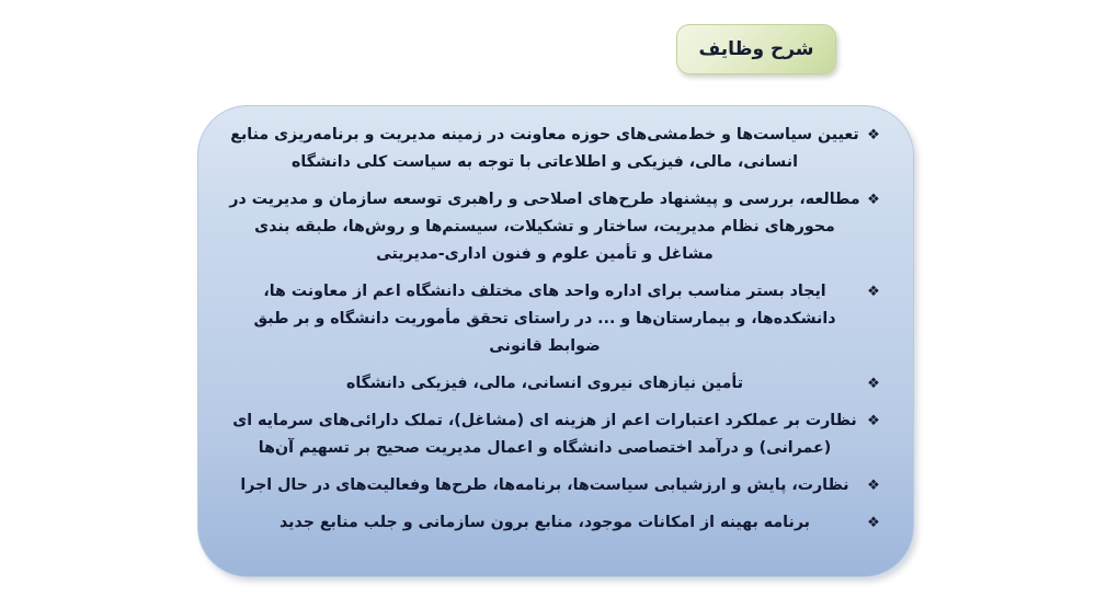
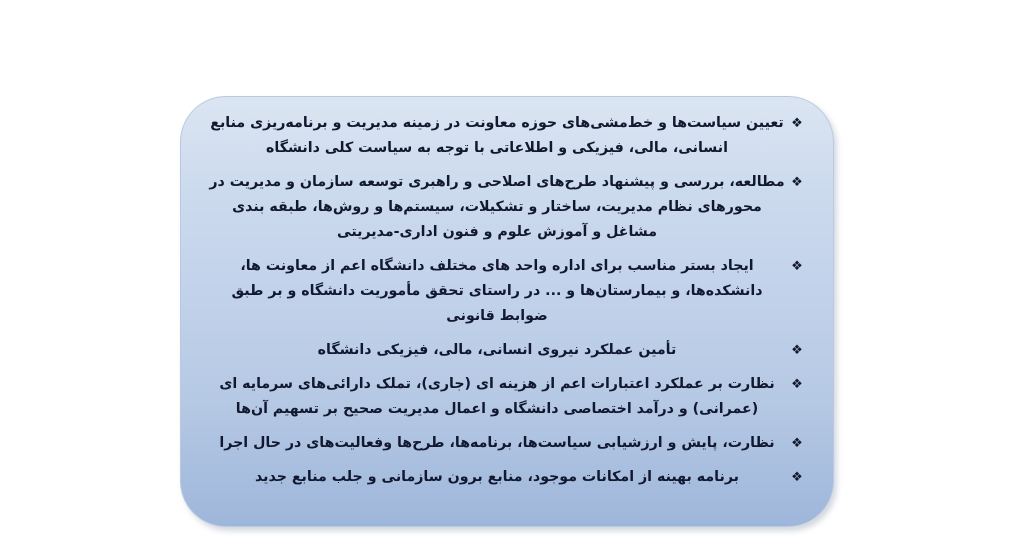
- شرح وظایف
  ❖
  تعیین سیاست‌ها و خط‌مشی‌های حوزه معاونت در زمینه مدیریت و برنامه‌ریزی منابع انسانی، مالی، فیزیکی و اطلاعاتی با توجه به سیاست کلی دانشگاه
  ❖
- مطالعه، بررسی و پیشنهاد طرح‌های اصلاحی و راهبری توسعه سازمان و مدیریت در محورهای نظام مدیریت، ساختار و تشکیلات، سیستم‌ها و روش‌ها، طبقه بندی مشاغل و تأمین علوم و فنون اداری-مدیریتی
+ مطالعه، بررسی و پیشنهاد طرح‌های اصلاحی و راهبری توسعه سازمان و مدیریت در محورهای نظام مدیریت، ساختار و تشکیلات، سیستم‌ها و روش‌ها، طبقه بندی مشاغل و آموزش علوم و فنون اداری-مدیریتی
  ❖
  ایجاد بستر مناسب برای اداره واحد های مختلف دانشگاه اعم از معاونت ها، دانشکده‌ها، و بیمارستان‌ها و ... در راستای تحقق مأموریت دانشگاه و بر طبق ضوابط قانونی
  ❖
- تأمین نیازهای نیروی انسانی، مالی، فیزیکی دانشگاه
+ تأمین عملکرد نیروی انسانی، مالی، فیزیکی دانشگاه
  ❖
- نظارت بر عملکرد اعتبارات اعم از هزینه ای (مشاغل)، تملک دارائی‌های سرمایه ای (عمرانی) و درآمد اختصاصی دانشگاه و اعمال مدیریت صحیح بر تسهیم آن‌ها
+ نظارت بر عملکرد اعتبارات اعم از هزینه ای (جاری)، تملک دارائی‌های سرمایه ای (عمرانی) و درآمد اختصاصی دانشگاه و اعمال مدیریت صحیح بر تسهیم آن‌ها
  ❖
  نظارت، پایش و ارزشیابی سیاست‌ها، برنامه‌ها، طرح‌ها وفعالیت‌های در حال اجرا
  ❖
  برنامه بهینه از امکانات موجود، منابع برون سازمانی و جلب منابع جدید
